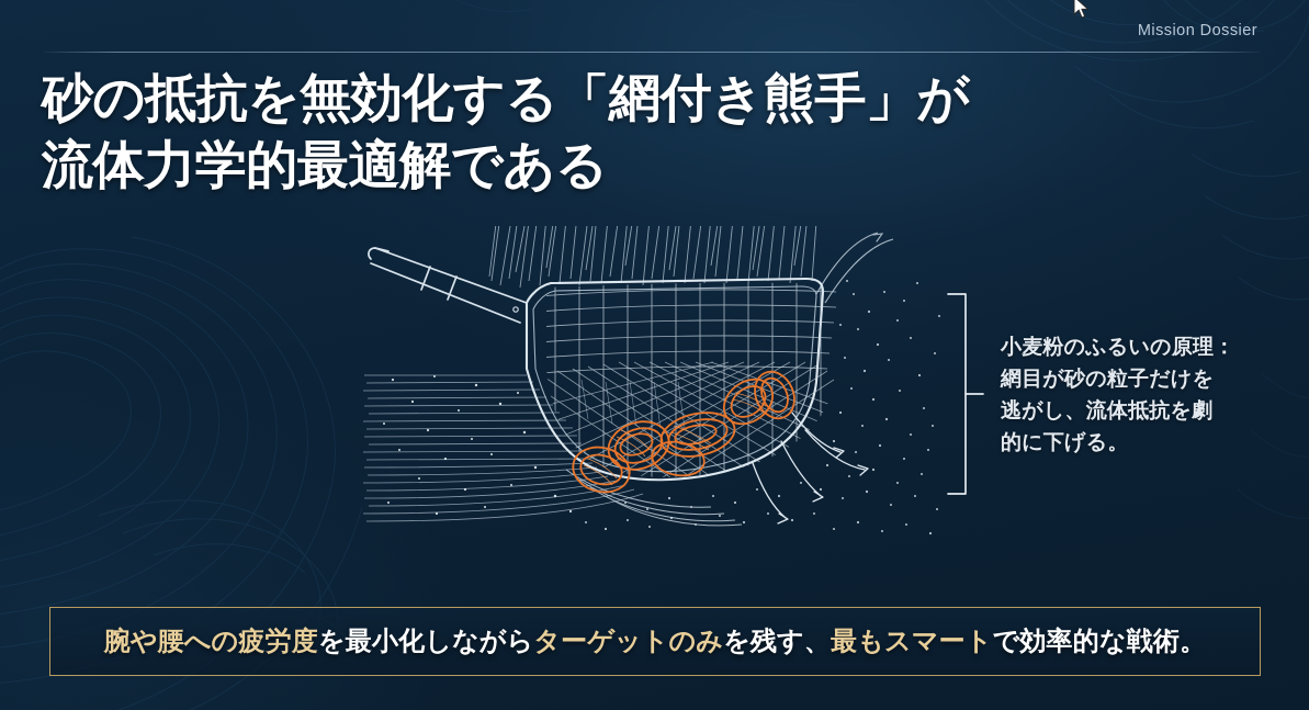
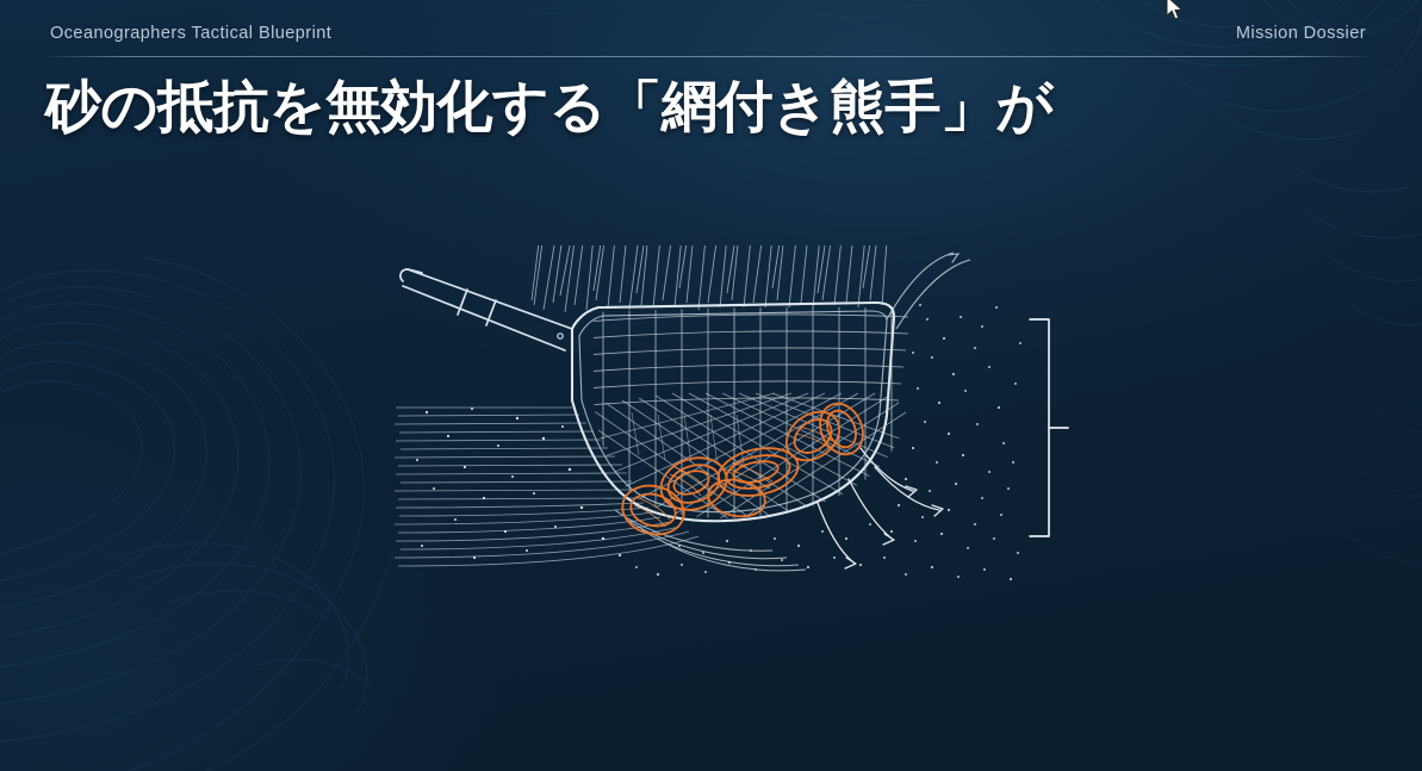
+ Oceanographers Tactical Blueprint
  Mission Dossier
  砂の抵抗を無効化する「網付き熊手」が
- 流体力学的最適解である
- 小麦粉のふるいの原理：
- 網目が砂の粒子だけを
- 逃がし、流体抵抗を劇
- 的に下げる。
- 腕や腰への疲労度を最小化しながらターゲットのみを残す、最もスマートで効率的な戦術。
